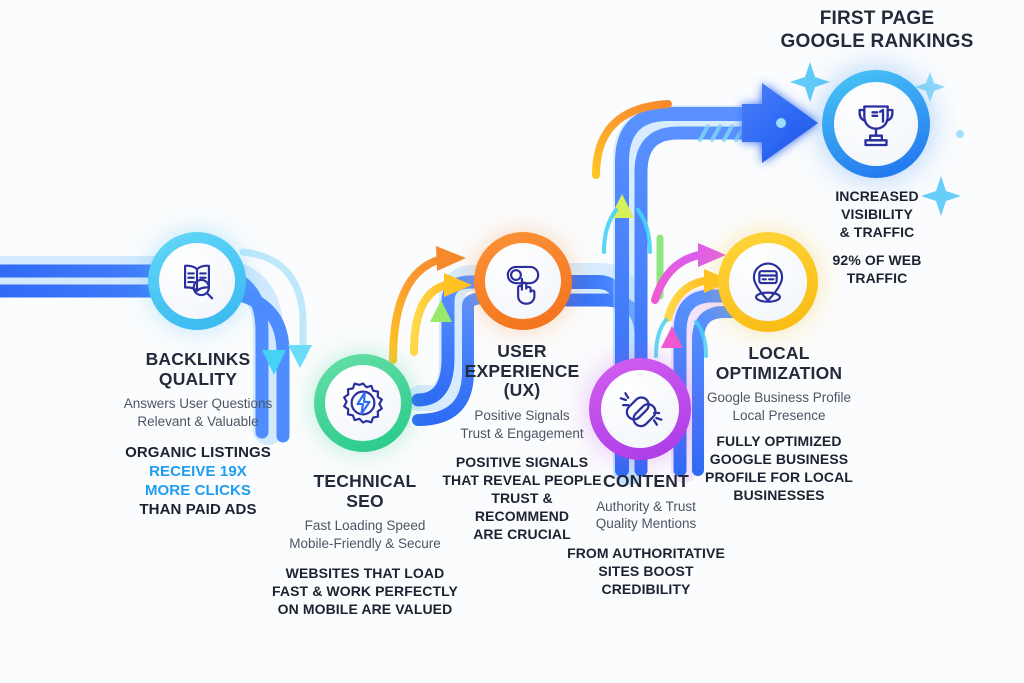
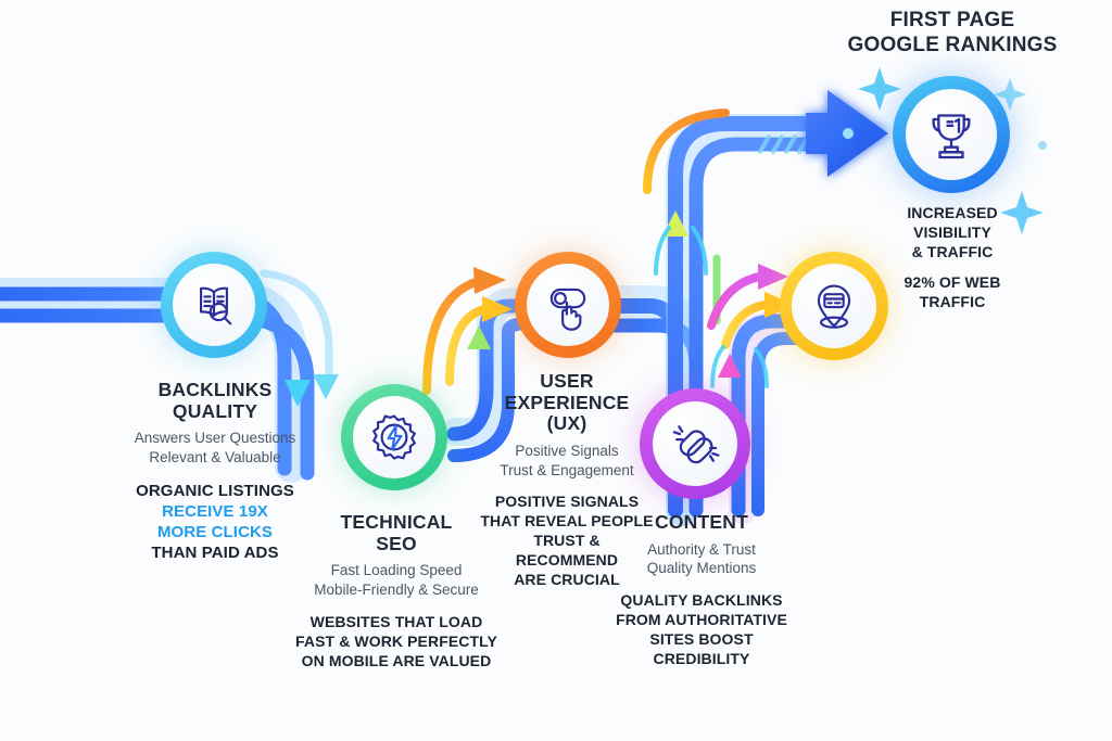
  FIRST PAGE
  GOOGLE RANKINGS
  BACKLINKS
  QUALITY
  Answers User Questions
  Relevant & Valuable
  ORGANIC LISTINGS
  RECEIVE 19X
  MORE CLICKS
  THAN PAID ADS
  TECHNICAL
  SEO
  Fast Loading Speed
  Mobile-Friendly & Secure
  WEBSITES THAT LOAD
  FAST & WORK PERFECTLY
  ON MOBILE ARE VALUED
  USER
  EXPERIENCE
  (UX)
  Positive Signals
  Trust & Engagement
  POSITIVE SIGNALS
  THAT REVEAL PEOPLE
  TRUST &
  RECOMMEND
  ARE CRUCIAL
  CONTENT
  Authority & Trust
  Quality Mentions
+ QUALITY BACKLINKS
  FROM AUTHORITATIVE
  SITES BOOST
  CREDIBILITY
- LOCAL
- OPTIMIZATION
- Google Business Profile
- Local Presence
- FULLY OPTIMIZED
- GOOGLE BUSINESS
- PROFILE FOR LOCAL
- BUSINESSES
  INCREASED
  VISIBILITY
  & TRAFFIC
  92% OF WEB
  TRAFFIC
